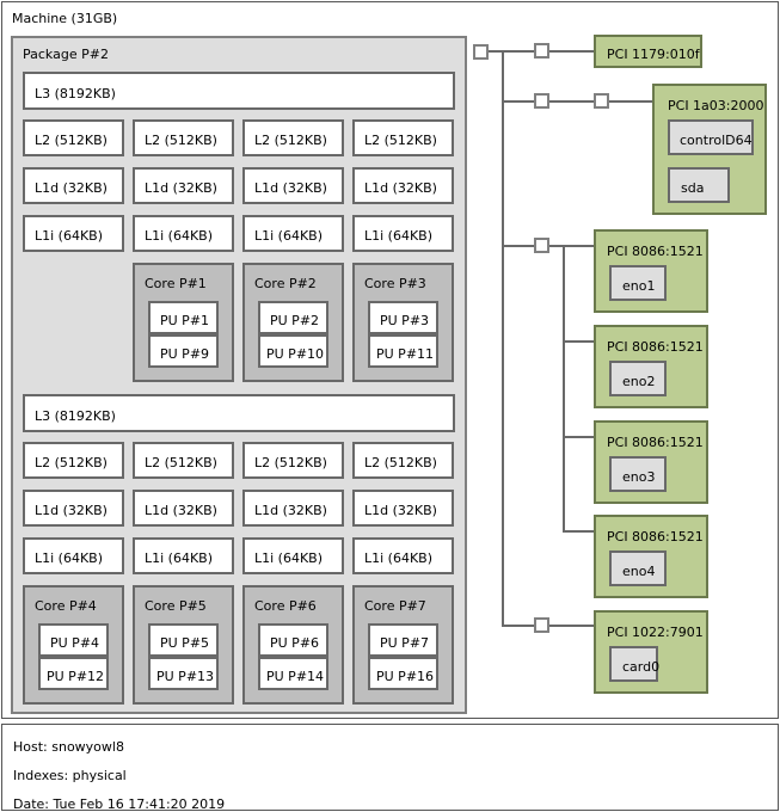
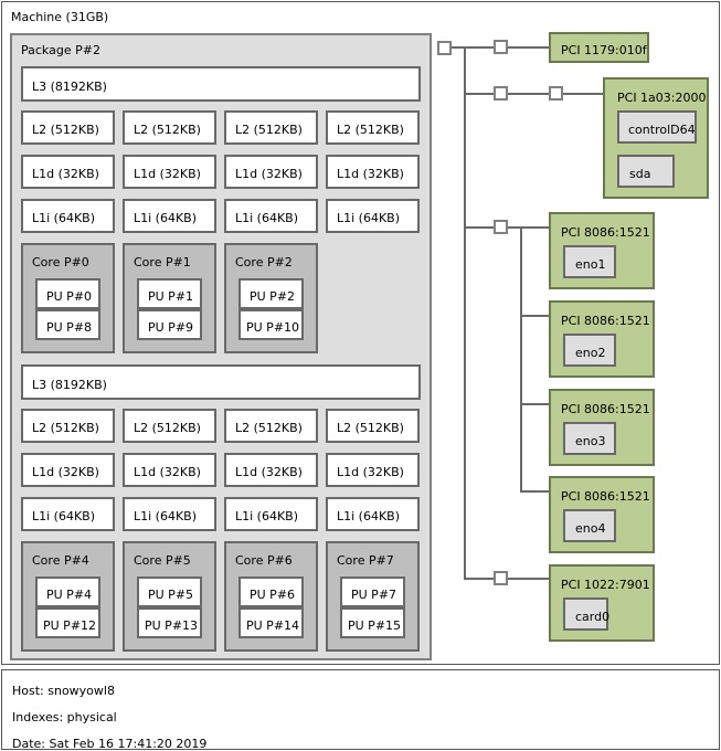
  Machine (31GB)
  Package P#2
  L3 (8192KB)
  L2 (512KB)
  L2 (512KB)
  L2 (512KB)
  L2 (512KB)
  L1d (32KB)
  L1d (32KB)
  L1d (32KB)
  L1d (32KB)
  L1i (64KB)
  L1i (64KB)
  L1i (64KB)
  L1i (64KB)
+ Core P#0
+ PU P#0
+ PU P#8
  Core P#1
  PU P#1
  PU P#9
  Core P#2
  PU P#2
  PU P#10
- Core P#3
- PU P#3
- PU P#11
  L3 (8192KB)
  L2 (512KB)
  L2 (512KB)
  L2 (512KB)
  L2 (512KB)
  L1d (32KB)
  L1d (32KB)
  L1d (32KB)
  L1d (32KB)
  L1i (64KB)
  L1i (64KB)
  L1i (64KB)
  L1i (64KB)
  Core P#4
  PU P#4
  PU P#12
  Core P#5
  PU P#5
  PU P#13
  Core P#6
  PU P#6
  PU P#14
  Core P#7
  PU P#7
- PU P#16
+ PU P#15
  PCI 1179:010f
  PCI 1a03:2000
  controlD64
  sda
  PCI 8086:1521
  eno1
  PCI 8086:1521
  eno2
  PCI 8086:1521
  eno3
  PCI 8086:1521
  eno4
  PCI 1022:7901
  card0
  Host: snowyowl8
  Indexes: physical
- Date: Tue Feb 16 17:41:20 2019
+ Date: Sat Feb 16 17:41:20 2019
